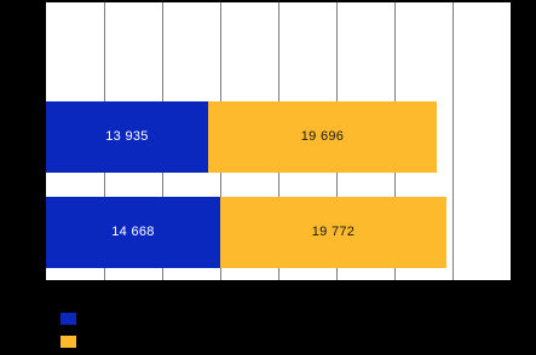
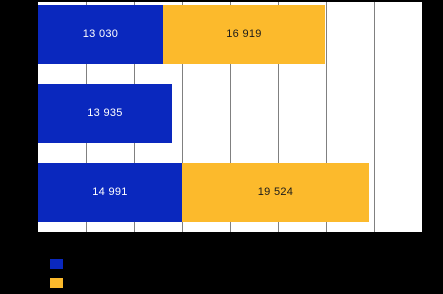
+ 13 030
+ 16 919
  13 935
- 19 696
- 14 668
+ 14 991
- 19 772
+ 19 524
